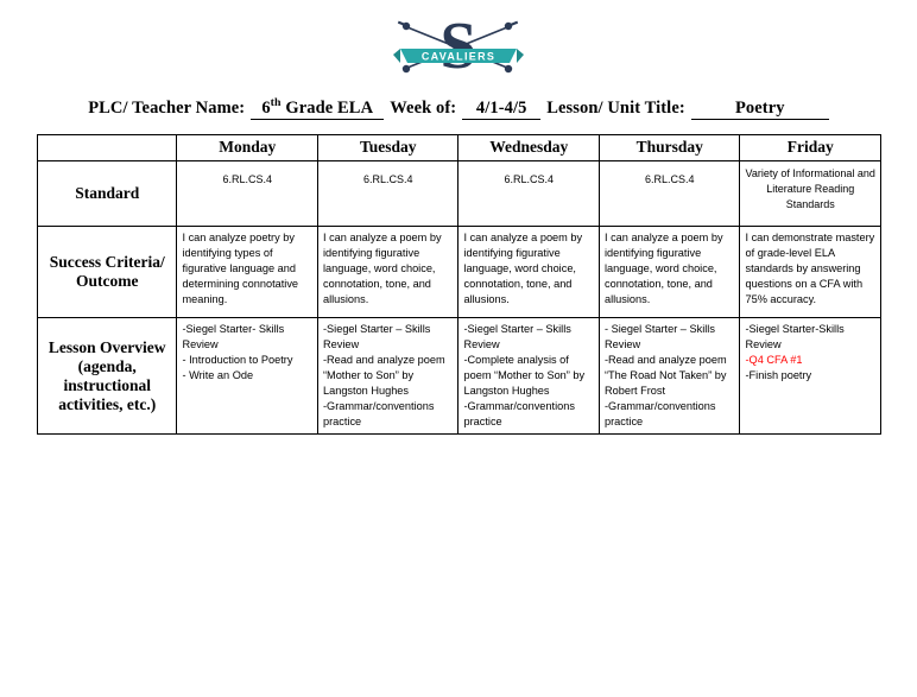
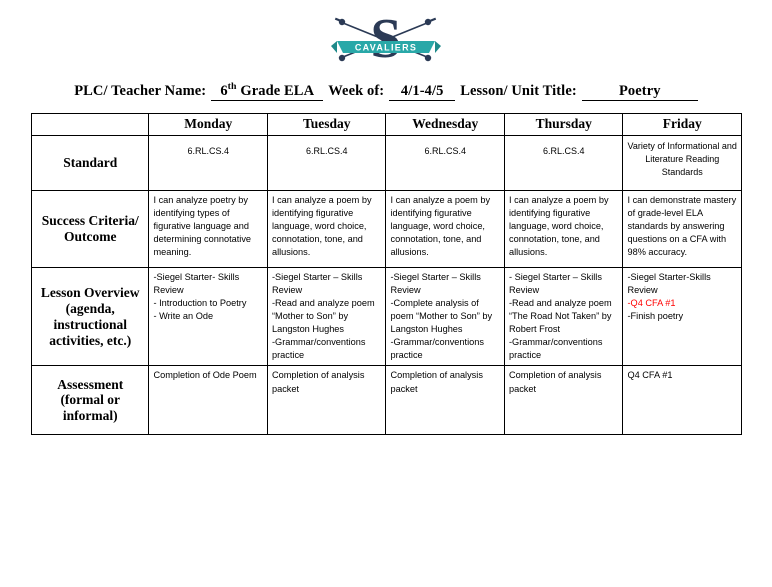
  S
  CAVALIERS
  PLC/ Teacher Name: 6th Grade ELA Week of: 4/1-4/5 Lesson/ Unit Title: Poetry
  	Monday	Tuesday	Wednesday	Thursday	Friday
  Standard	6.RL.CS.4	6.RL.CS.4	6.RL.CS.4	6.RL.CS.4	Variety of Informational and Literature Reading Standards
- Success Criteria/ Outcome	I can analyze poetry by identifying types of figurative language and determining connotative meaning.	I can analyze a poem by identifying figurative language, word choice, connotation, tone, and allusions.	I can analyze a poem by identifying figurative language, word choice, connotation, tone, and allusions.	I can analyze a poem by identifying figurative language, word choice, connotation, tone, and allusions.	I can demonstrate mastery of grade-level ELA standards by answering questions on a CFA with 75% accuracy.
+ Success Criteria/ Outcome	I can analyze poetry by identifying types of figurative language and determining connotative meaning.	I can analyze a poem by identifying figurative language, word choice, connotation, tone, and allusions.	I can analyze a poem by identifying figurative language, word choice, connotation, tone, and allusions.	I can analyze a poem by identifying figurative language, word choice, connotation, tone, and allusions.	I can demonstrate mastery of grade-level ELA standards by answering questions on a CFA with 98% accuracy.
  Lesson Overview (agenda, instructional activities, etc.)	-Siegel Starter- Skills Review- Introduction to Poetry- Write an Ode	-Siegel Starter – Skills Review-Read and analyze poem “Mother to Son” by Langston Hughes-Grammar/conventions practice	-Siegel Starter – Skills Review-Complete analysis of poem “Mother to Son” by Langston Hughes-Grammar/conventions practice	- Siegel Starter – Skills Review-Read and analyze poem “The Road Not Taken” by Robert Frost-Grammar/conventions practice	-Siegel Starter-Skills Review-Q4 CFA #1-Finish poetry
+ Assessment (formal or informal)	Completion of Ode Poem	Completion of analysis packet	Completion of analysis packet	Completion of analysis packet	Q4 CFA #1
